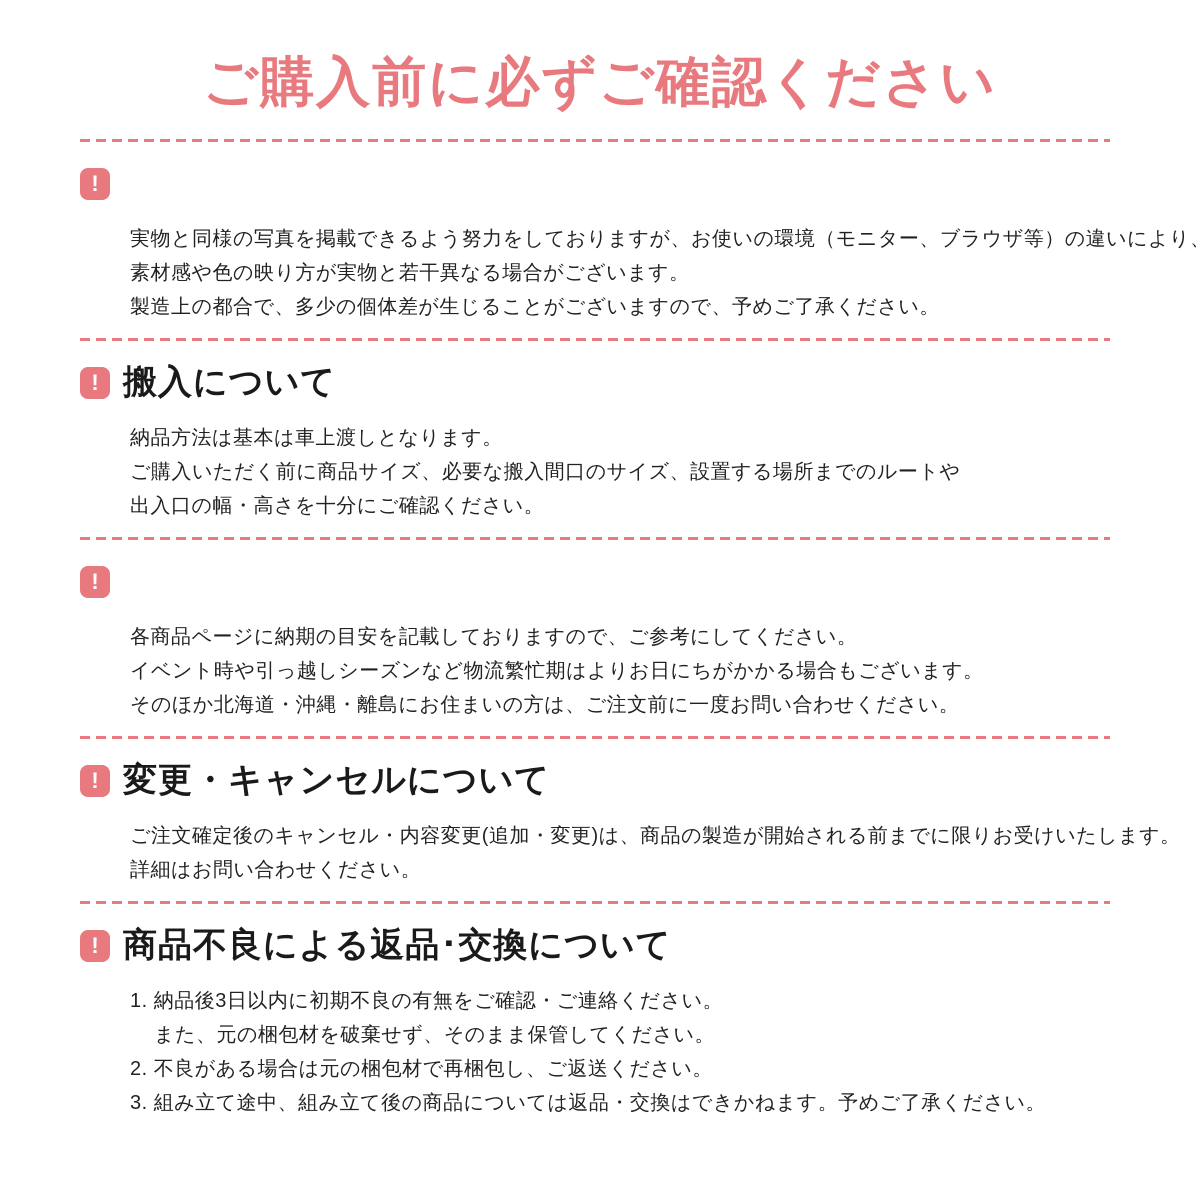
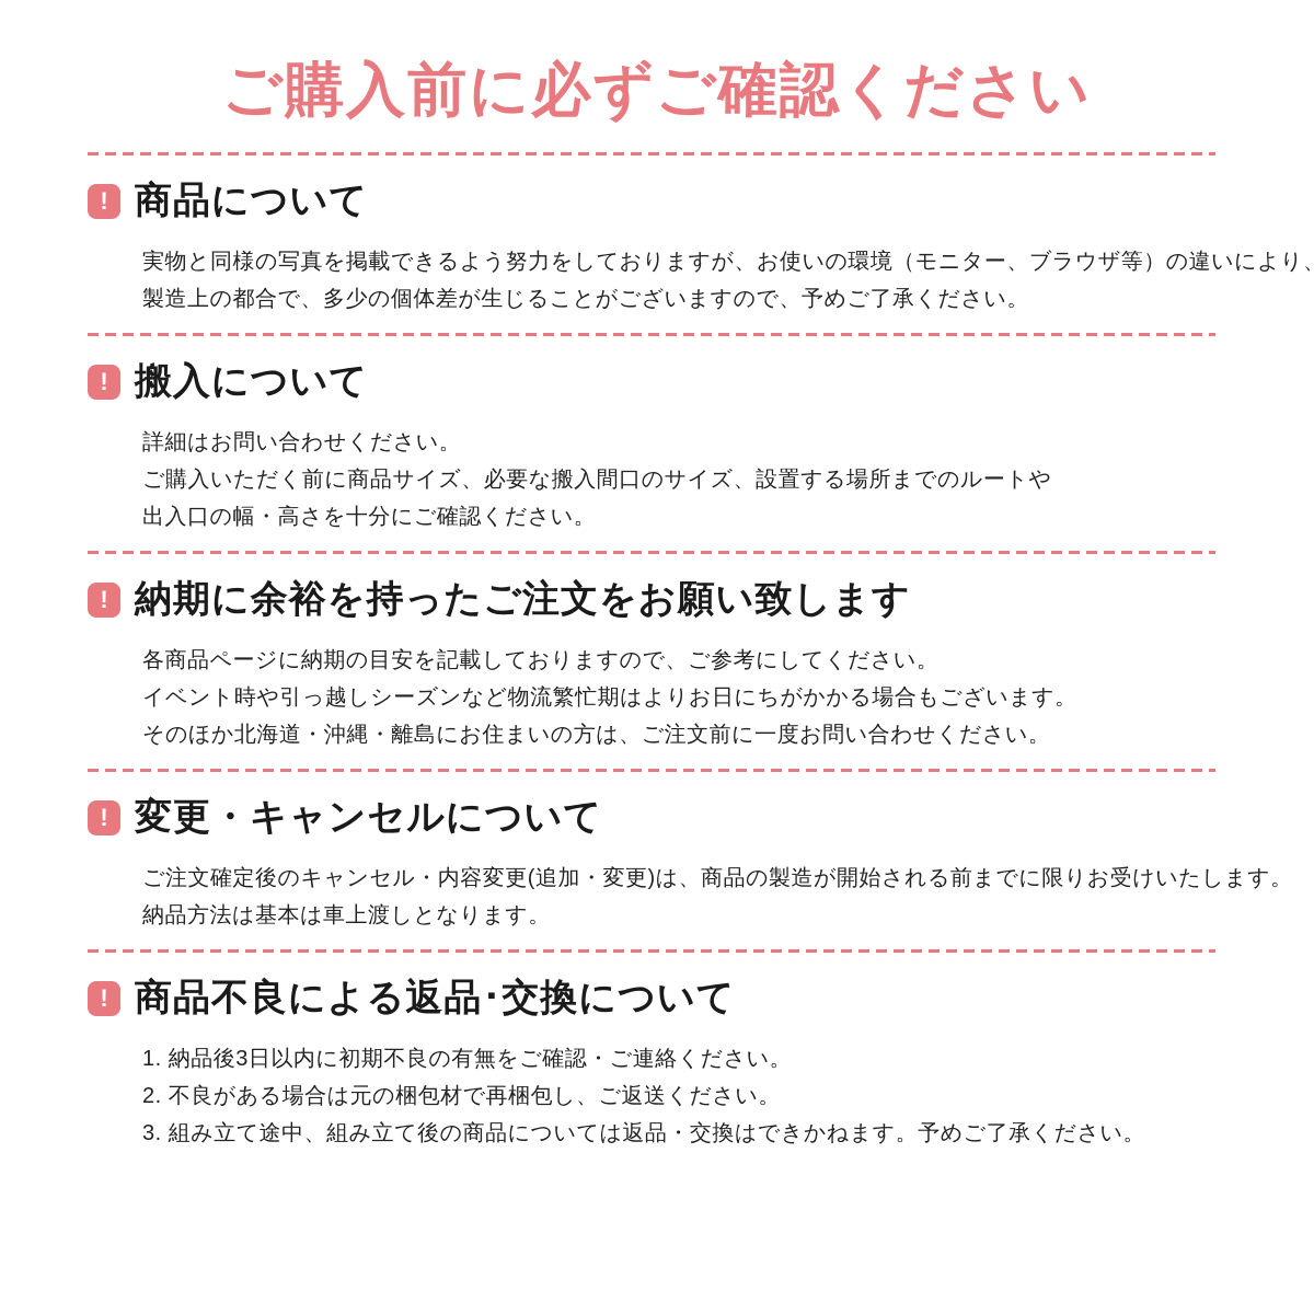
  ご購入前に必ずご確認ください
  !
+ 商品について
  実物と同様の写真を掲載できるよう努力をしておりますが、お使いの環境（モニター、ブラウザ等）の違いにより
- 素材感や色の映り方が実物と若干異なる場合がございます。
  製造上の都合で、多少の個体差が生じることがございますので、予めご了承ください。
  !
  搬入について
- 納品方法は基本は車上渡しとなります。
+ 詳細はお問い合わせください。
  ご購入いただく前に商品サイズ、必要な搬入間口のサイズ、設置する場所までのルートや
  出入口の幅・高さを十分にご確認ください。
  !
+ 納期に余裕を持ったご注文をお願い致します
  各商品ページに納期の目安を記載しておりますので、ご参考にしてください。
  イベント時や引っ越しシーズンなど物流繁忙期はよりお日にちがかかる場合もございます。
  そのほか北海道・沖縄・離島にお住まいの方は、ご注文前に一度お問い合わせください。
  !
  変更・キャンセルについて
  ご注文確定後のキャンセル・内容変更(追加・変更)は、商品の製造が開始される前までに限りお受けいたします。
- 詳細はお問い合わせください。
+ 納品方法は基本は車上渡しとなります。
  !
  商品不良による返品･交換について
  1. 納品後3日以内に初期不良の有無をご確認・ご連絡ください。
- また、元の梱包材を破棄せず、そのまま保管してください。
  2. 不良がある場合は元の梱包材で再梱包し、ご返送ください。
  3. 組み立て途中、組み立て後の商品については返品・交換はできかねます。予めご了承ください。
